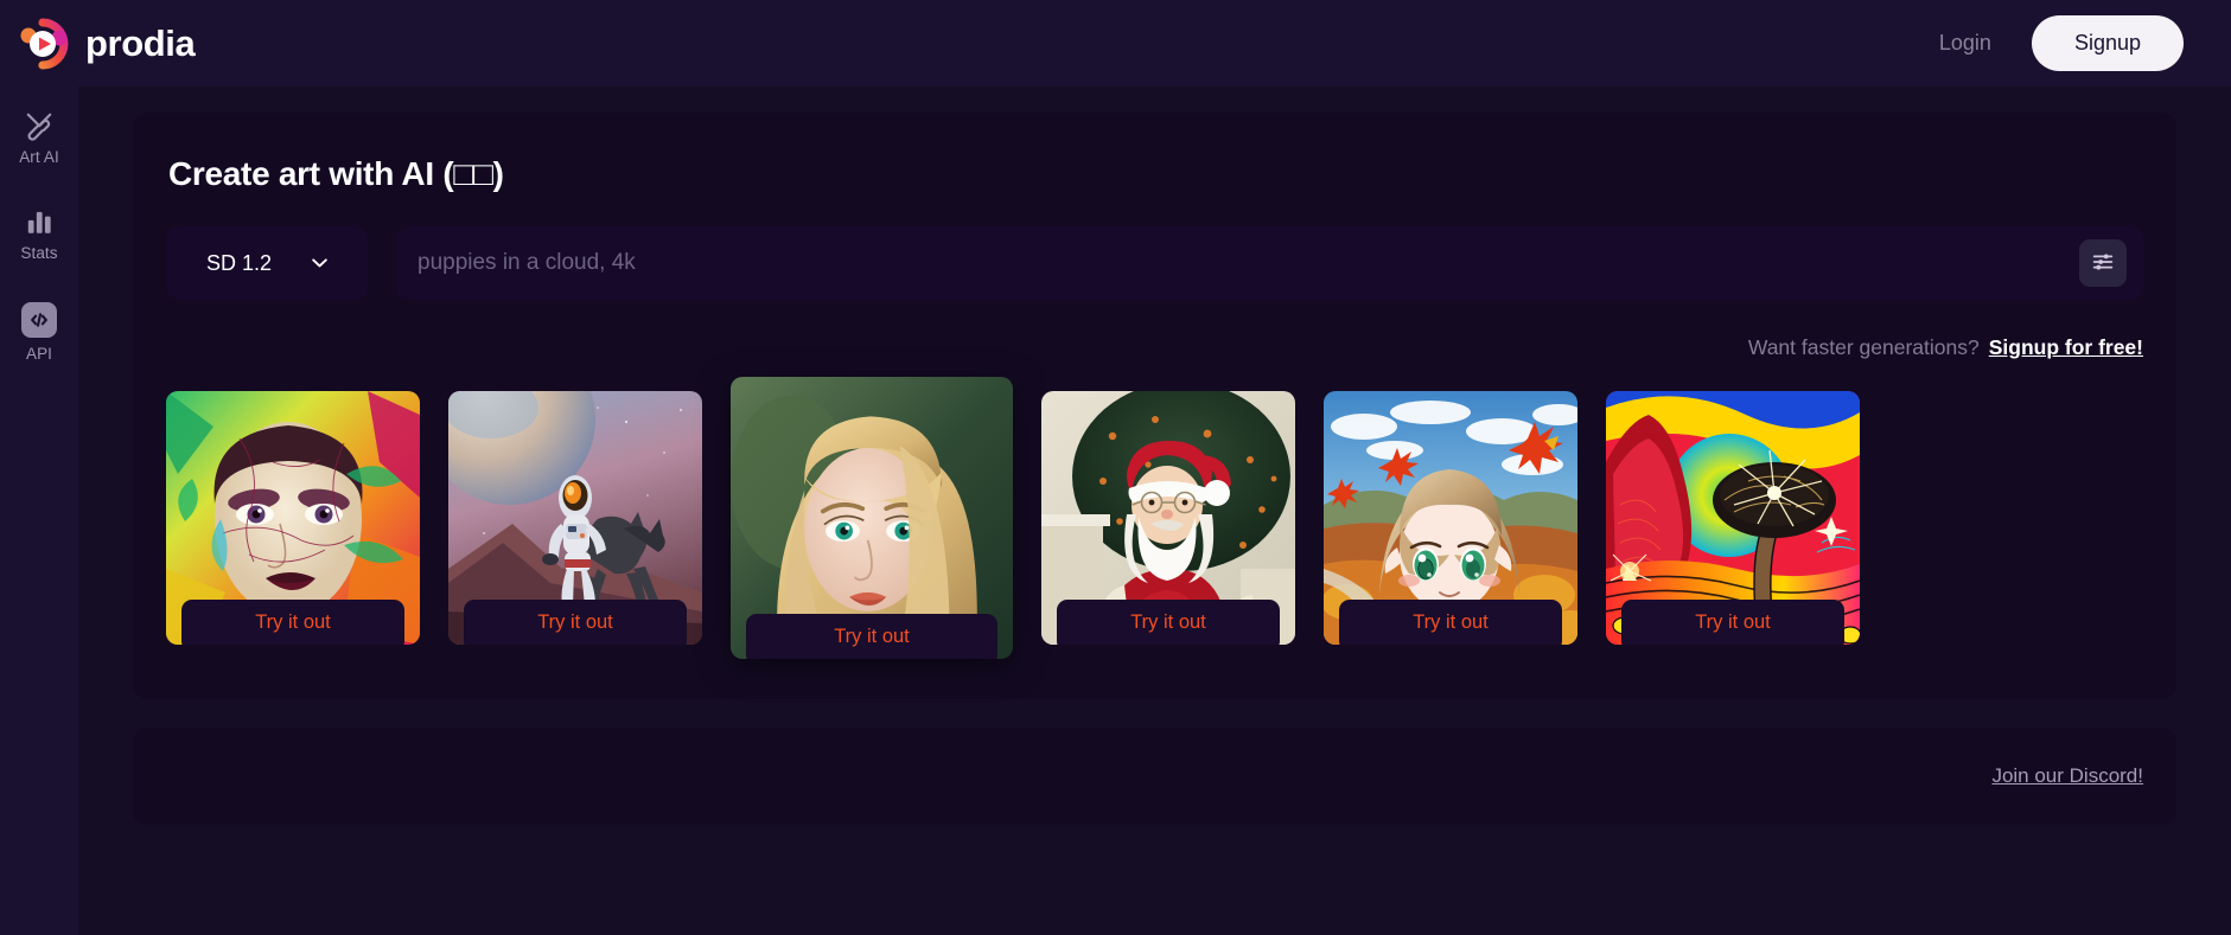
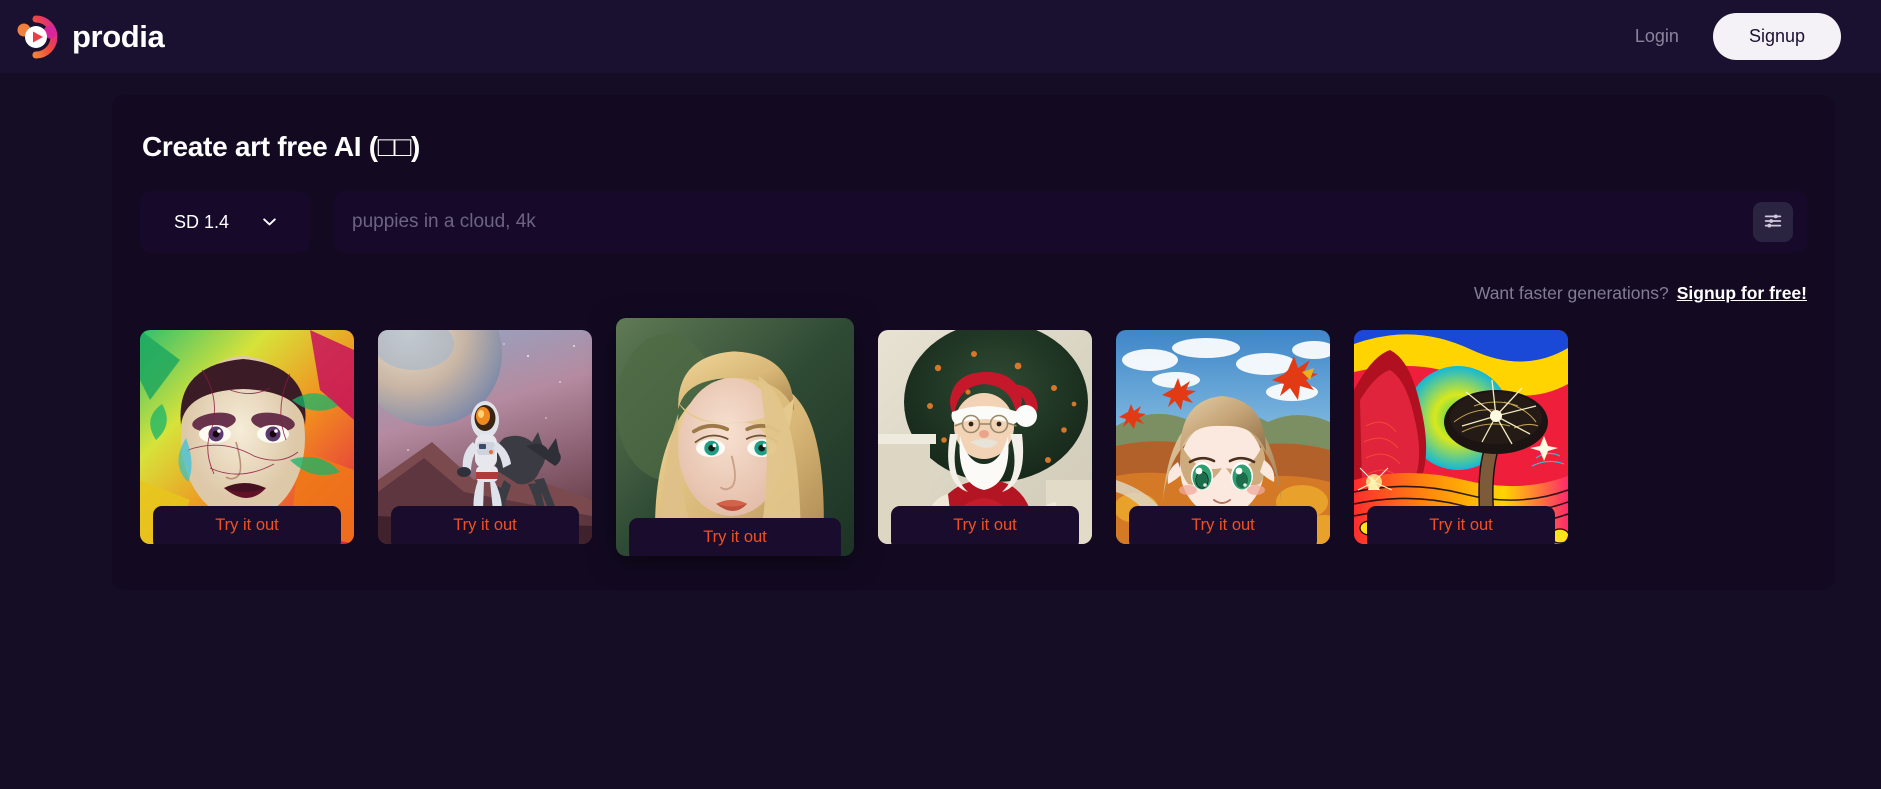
  prodia
  Login
  Signup
- Art AI
- Stats
- API
- Create art with AI (□□)
+ Create art free AI (□□)
- SD 1.2
+ SD 1.4
  puppies in a cloud, 4k
  Want faster generations?
  Signup for free!
  Try it out
  Try it out
  Try it out
  Try it out
  Try it out
  Try it out
- Join our Discord!
